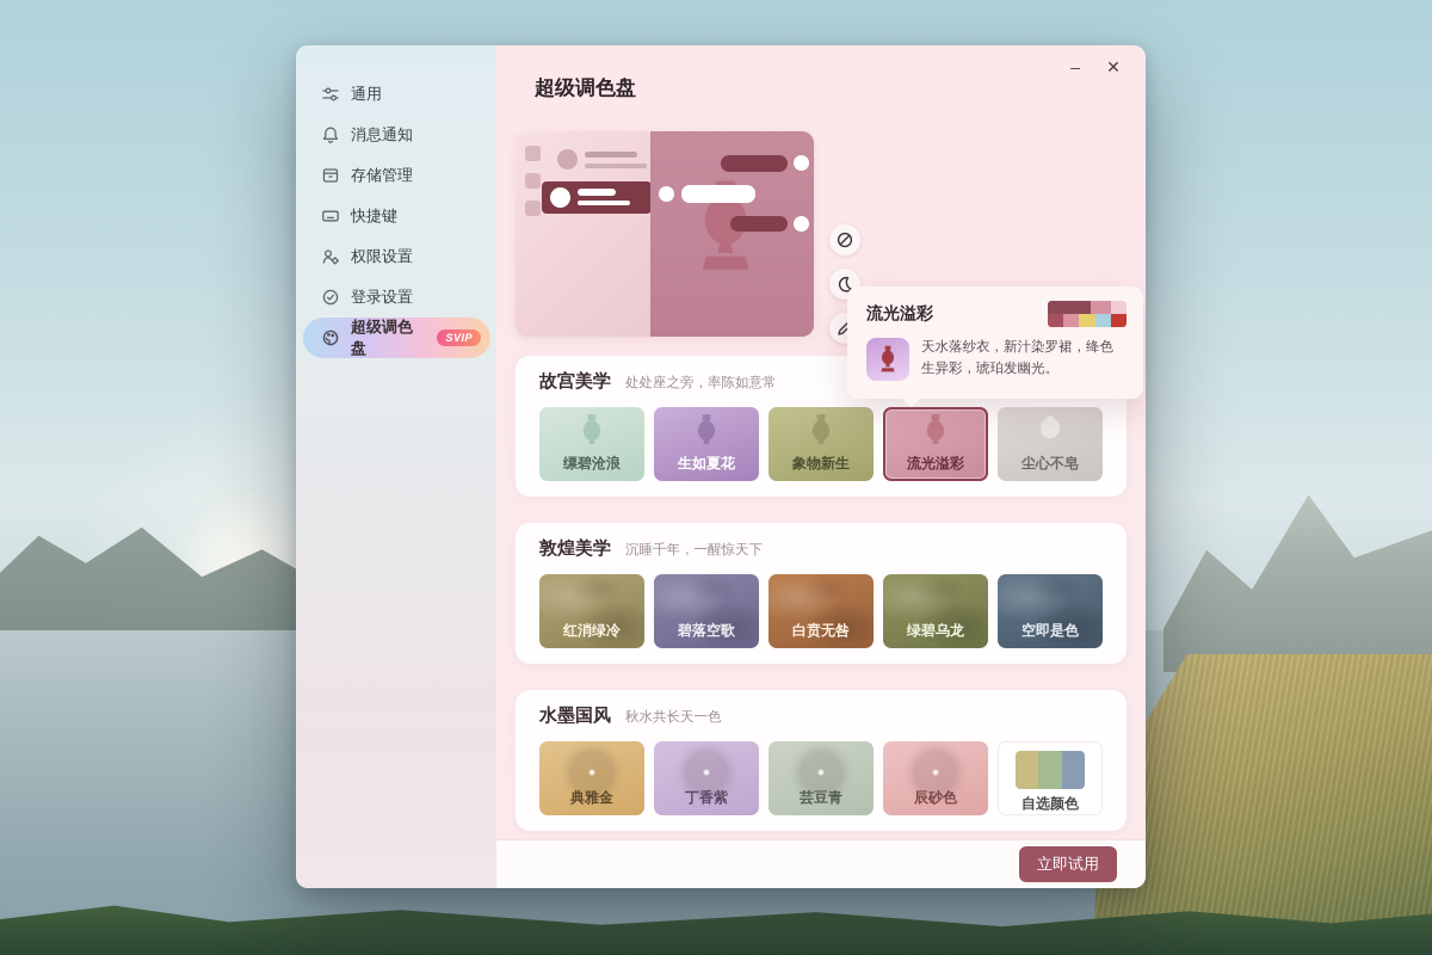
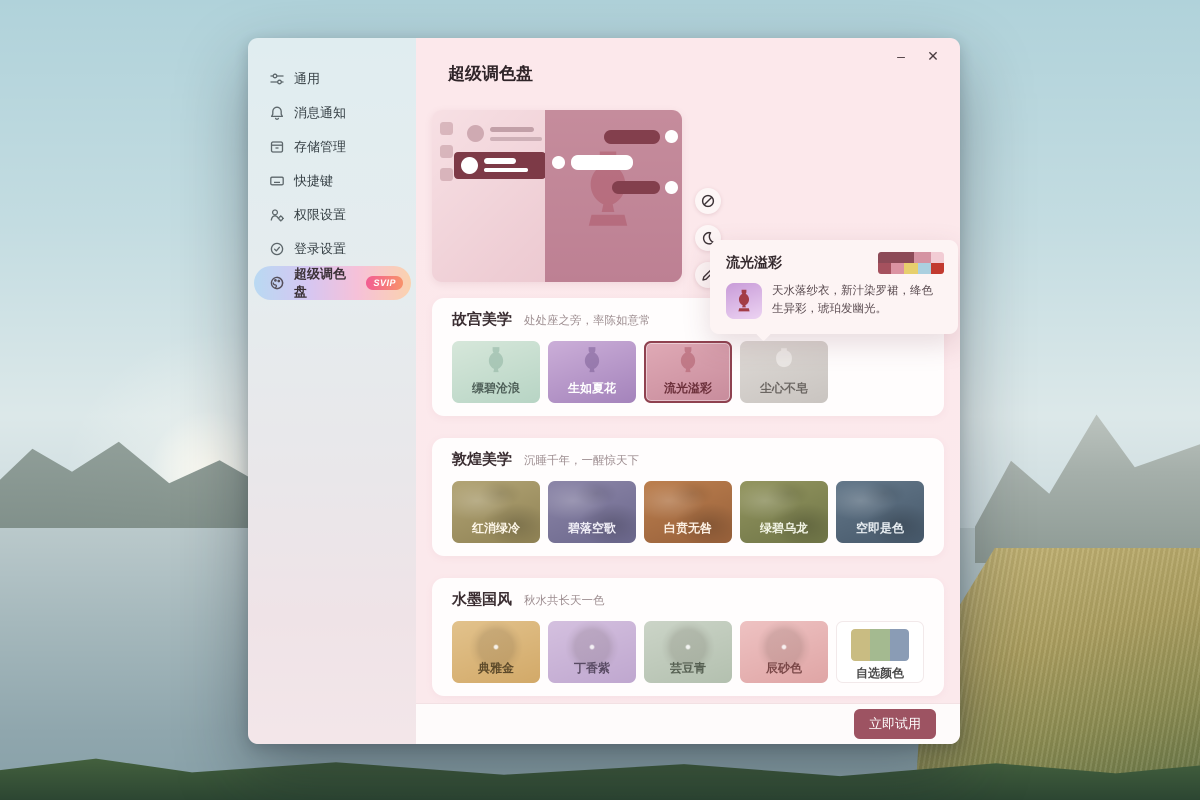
  通用
  消息通知
  存储管理
  快捷键
  权限设置
  登录设置
  超级调色盘
  SVIP
  –
  ✕
  超级调色盘
  流光溢彩
  天水落纱衣，新汁染罗裙，绛色生异彩，琥珀发幽光。
  故宫美学
  处处座之旁，率陈如意常
  缥碧沧浪
  生如夏花
- 象物新生
  流光溢彩
  尘心不皂
  敦煌美学
  沉睡千年，一醒惊天下
  红消绿冷
  碧落空歌
  白贲无咎
  绿碧乌龙
  空即是色
  水墨国风
  秋水共长天一色
  典雅金
  丁香紫
  芸豆青
  辰砂色
  自选颜色
  立即试用
